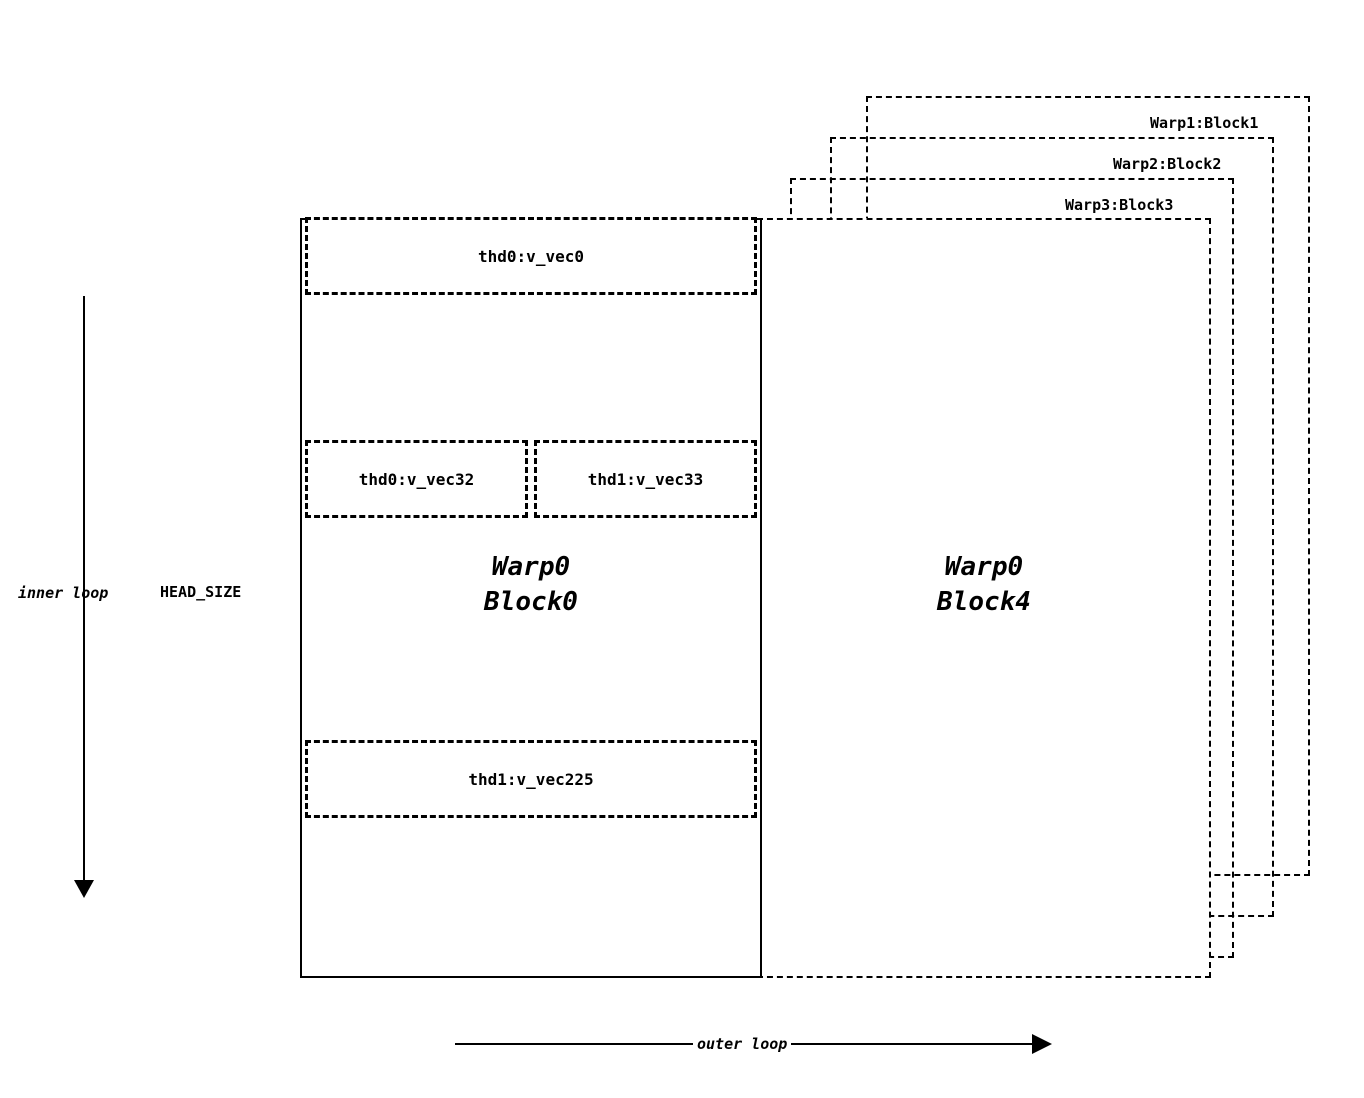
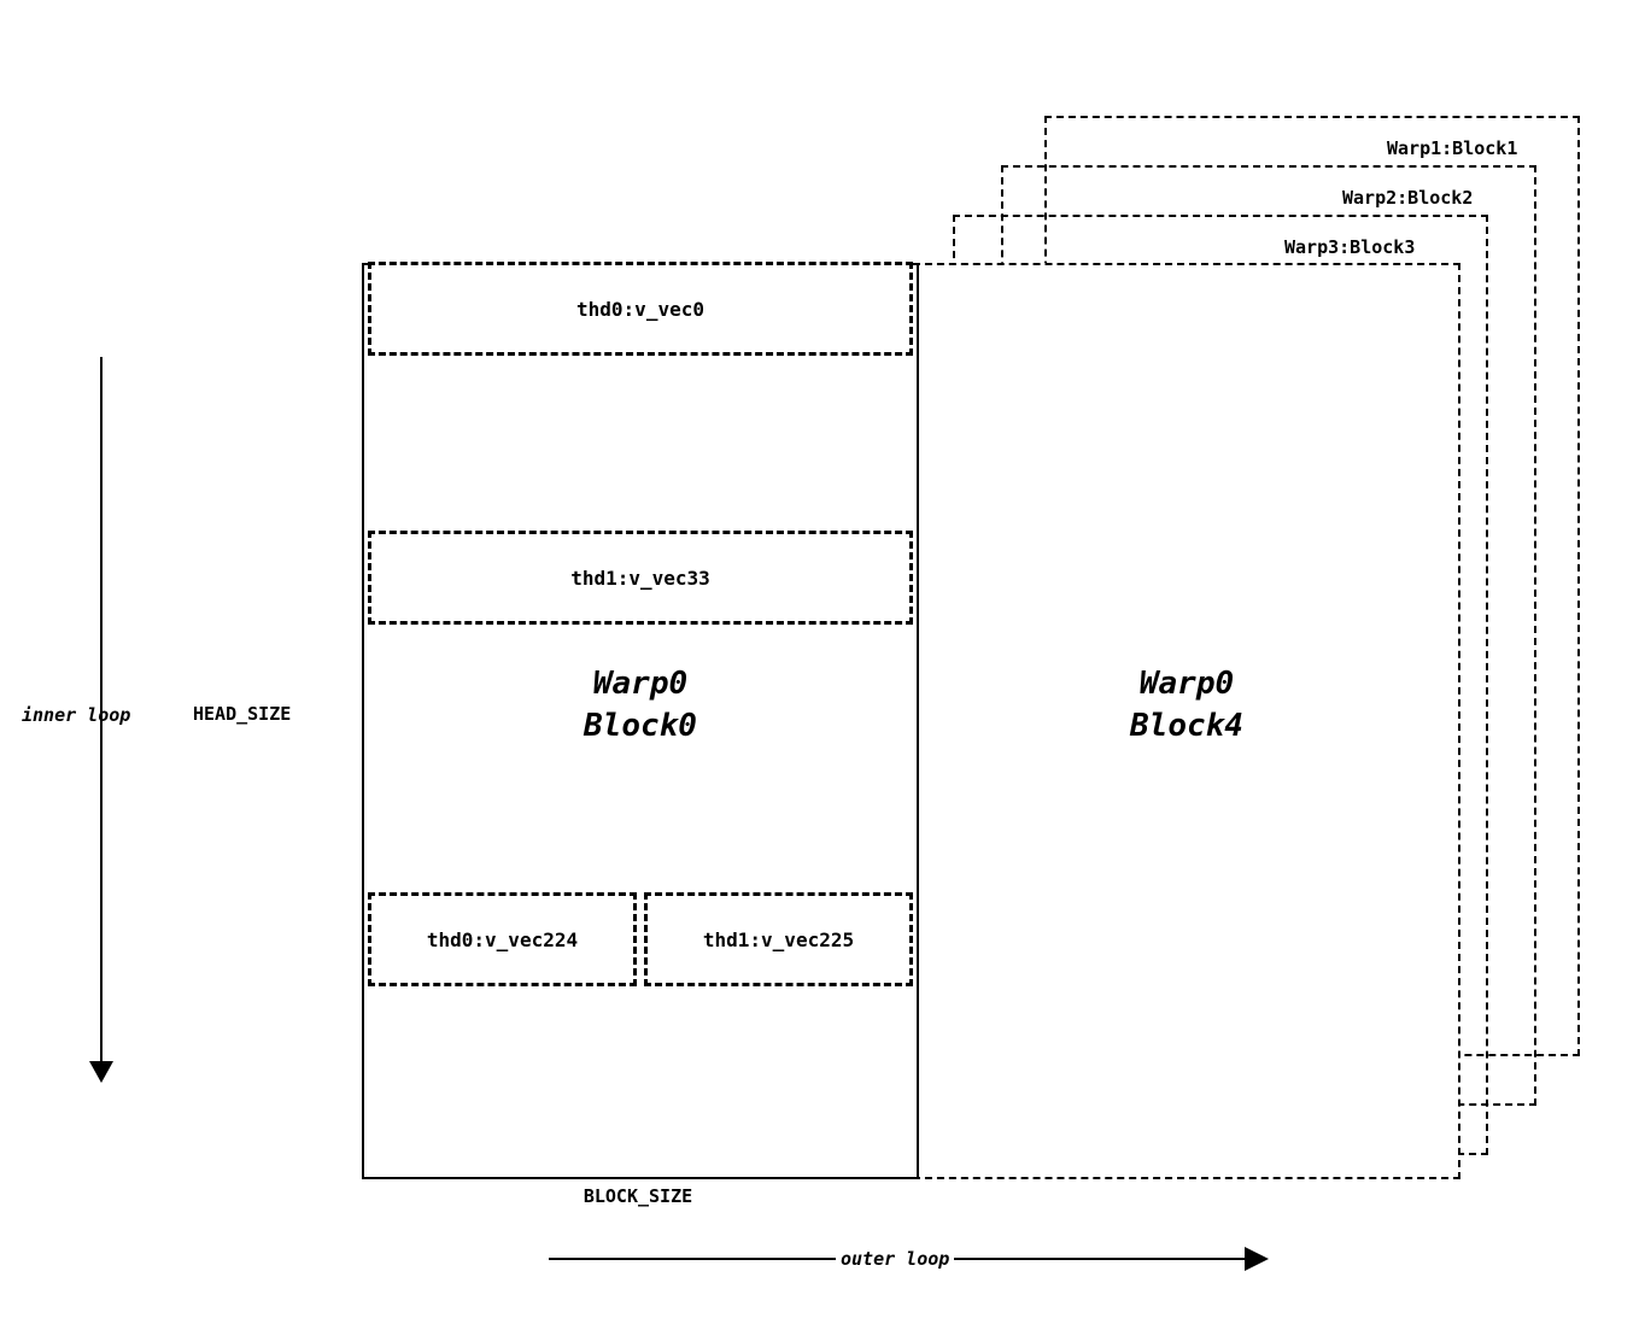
  Warp1:Block1
  Warp2:Block2
  Warp3:Block3
  Warp0
  Block4
  thd0:v_vec0
- thd0:v_vec32
  thd1:v_vec33
  Warp0
  Block0
+ thd0:v_vec224
  thd1:v_vec225
  inner loop
  HEAD_SIZE
+ BLOCK_SIZE
  outer loop
